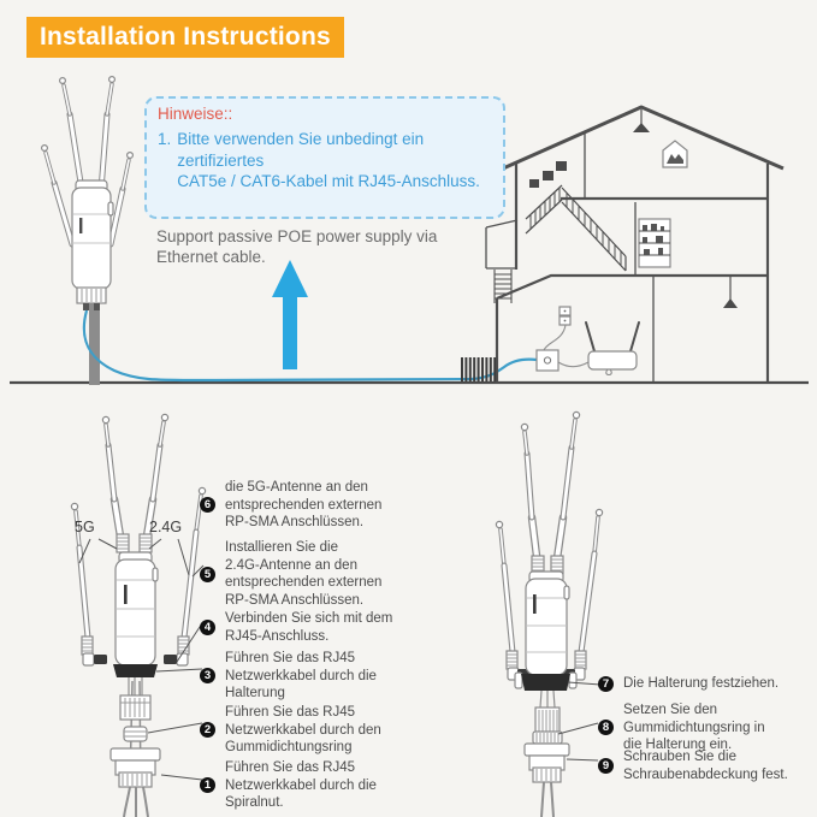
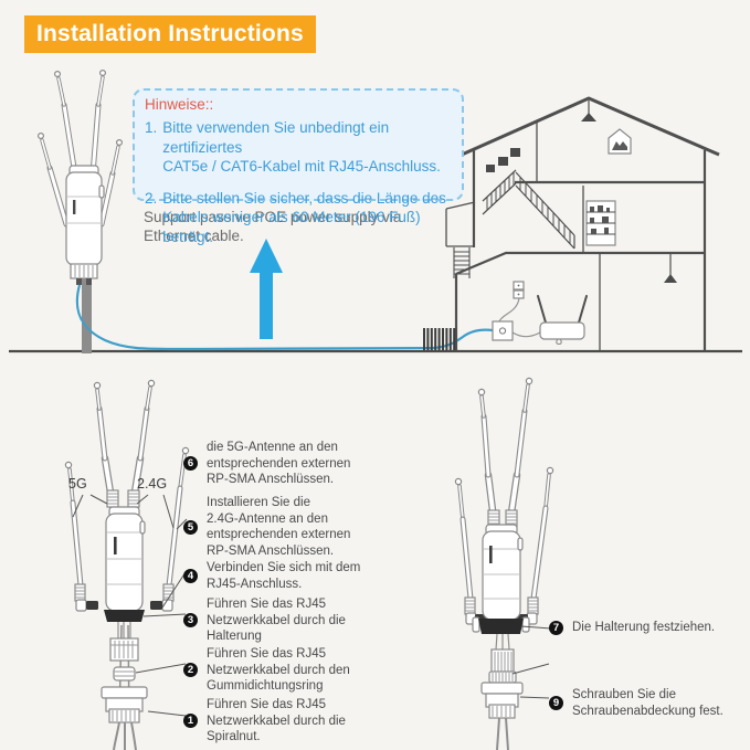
  Installation Instructions
  Hinweise::
  1.
  Bitte verwenden Sie unbedingt ein zertifiziertes
  CAT5e / CAT6-Kabel mit RJ45-Anschluss.
+ 2.
+ Bitte stellen Sie sicher, dass die Länge des
+ Kabels weniger als 60 Meter (196 Fuß) beträgt.
  Support passive POE power supply via
  Ethernet cable.
  5G
  2.4G
  6
  die 5G-Antenne an den
  entsprechenden externen
  RP-SMA Anschlüssen.
  5
  Installieren Sie die
  2.4G-Antenne an den
  entsprechenden externen
  RP-SMA Anschlüssen.
  4
  Verbinden Sie sich mit dem
  RJ45-Anschluss.
  3
  Führen Sie das RJ45
  Netzwerkkabel durch die
  Halterung
  2
  Führen Sie das RJ45
  Netzwerkkabel durch den
  Gummidichtungsring
  1
  Führen Sie das RJ45
  Netzwerkkabel durch die
  Spiralnut.
  7
  Die Halterung festziehen.
- 8
- Setzen Sie den
- Gummidichtungsring in
- die Halterung ein.
  9
  Schrauben Sie die
  Schraubenabdeckung fest.
